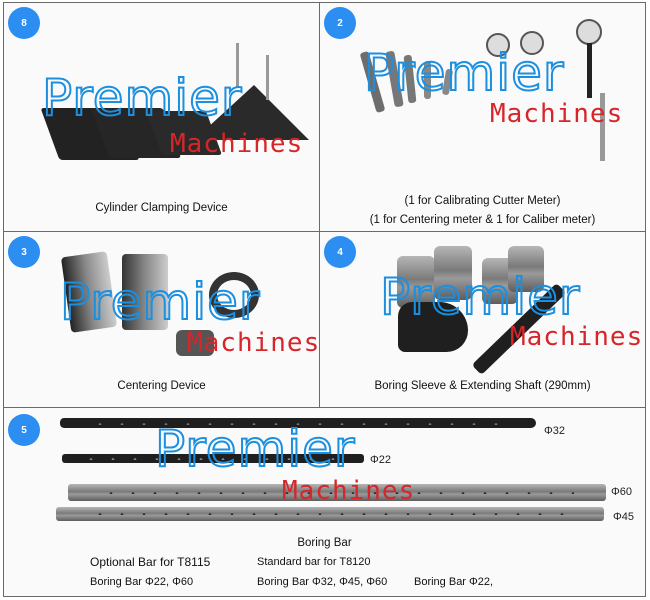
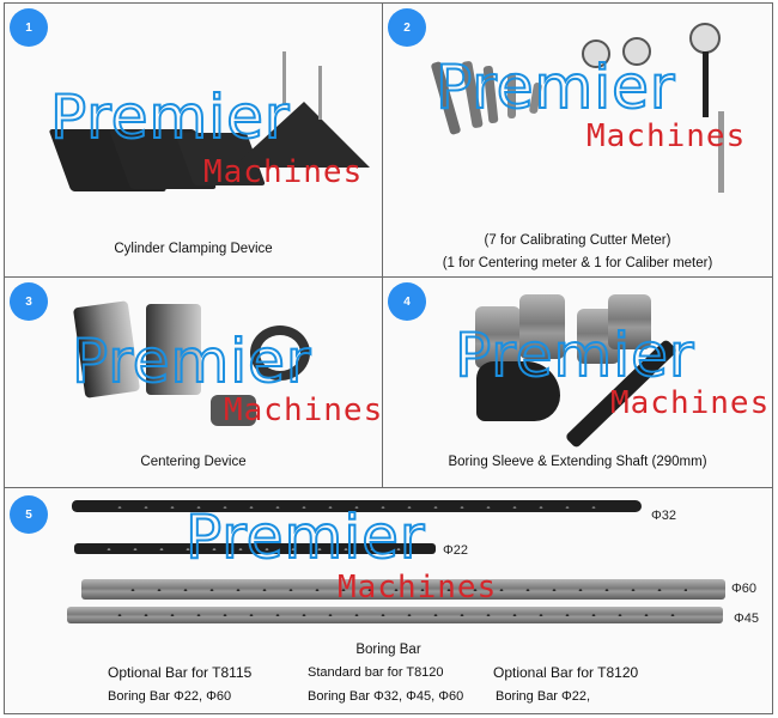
- 8
+ 1
  Premier
  Machines
  Cylinder Clamping Device
  2
  Premier
  Machines
- (1 for Calibrating Cutter Meter)
+ (7 for Calibrating Cutter Meter)
  (1 for Centering meter & 1 for Caliber meter)
  3
  Premier
  Machines
  Centering Device
  4
  Premier
  Machines
  Boring Sleeve & Extending Shaft (290mm)
  5
  Φ32
  Φ22
  Φ60
  Φ45
  Premier
  Machines
  Boring Bar
  Optional Bar for T8115
  Boring Bar Φ22, Φ60
  Standard bar for T8120
  Boring Bar Φ32, Φ45, Φ60
+ Optional Bar for T8120
  Boring Bar Φ22,
